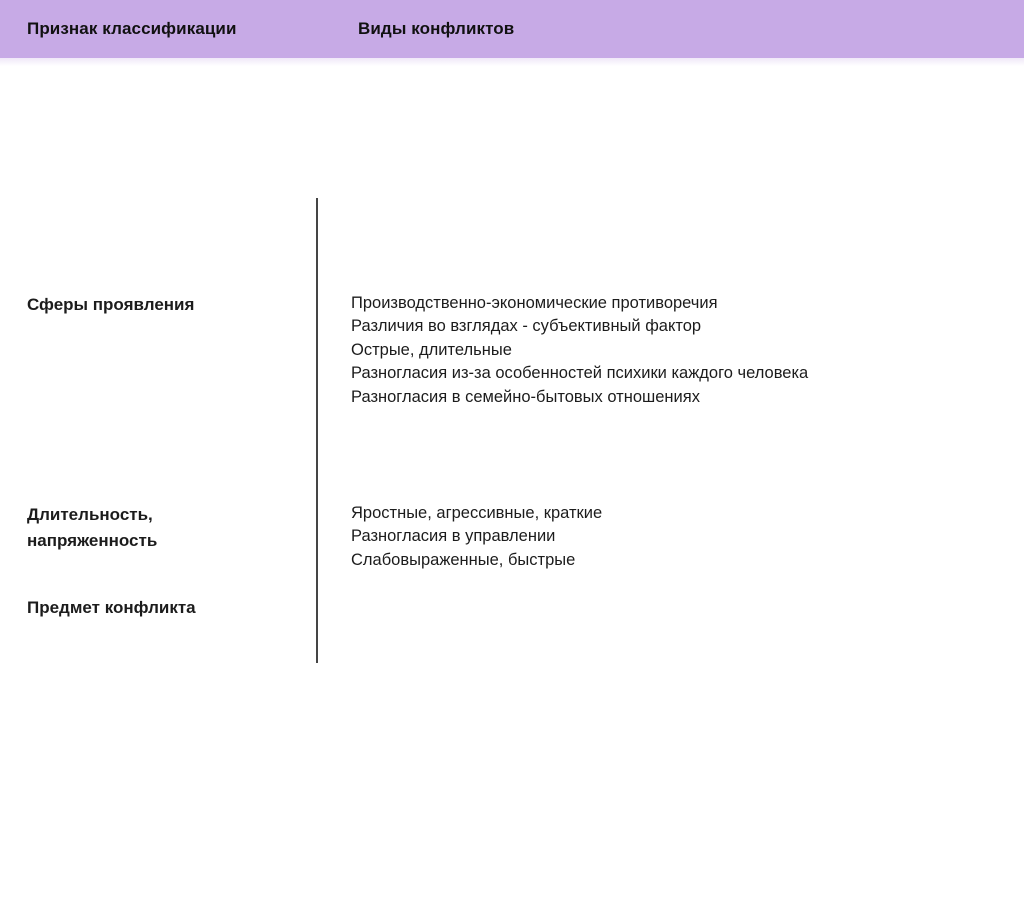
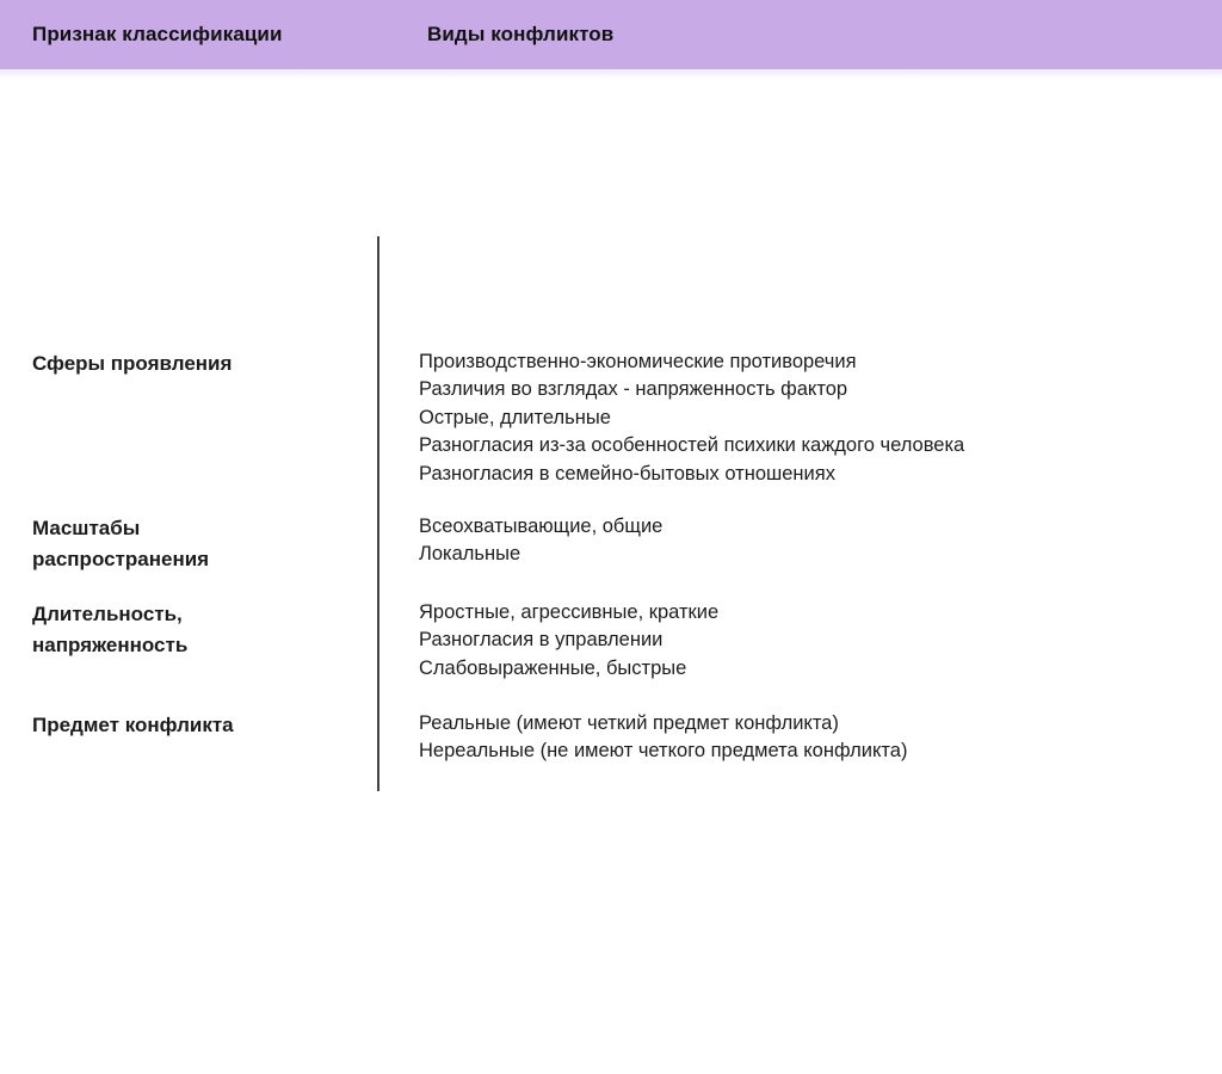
  Признак классификации
  Виды конфликтов
  Сферы проявления
  Производственно-экономические противоречия
- Различия во взглядах - субъективный фактор
+ Различия во взглядах - напряженность фактор
  Острые, длительные
  Разногласия из-за особенностей психики каждого человека
  Разногласия в семейно-бытовых отношениях
+ Масштабы
+ распространения
+ Всеохватывающие, общие
+ Локальные
  Длительность,
  напряженность
  Яростные, агрессивные, краткие
  Разногласия в управлении
  Слабовыраженные, быстрые
  Предмет конфликта
+ Реальные (имеют четкий предмет конфликта)
+ Нереальные (не имеют четкого предмета конфликта)
